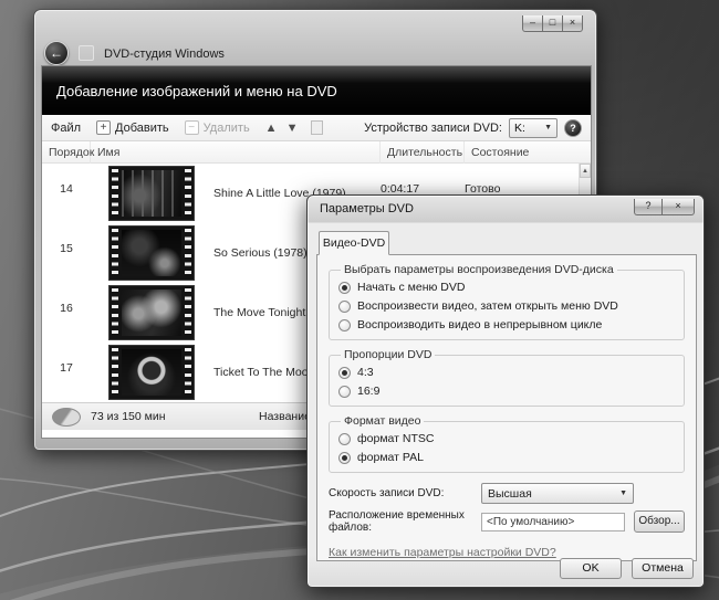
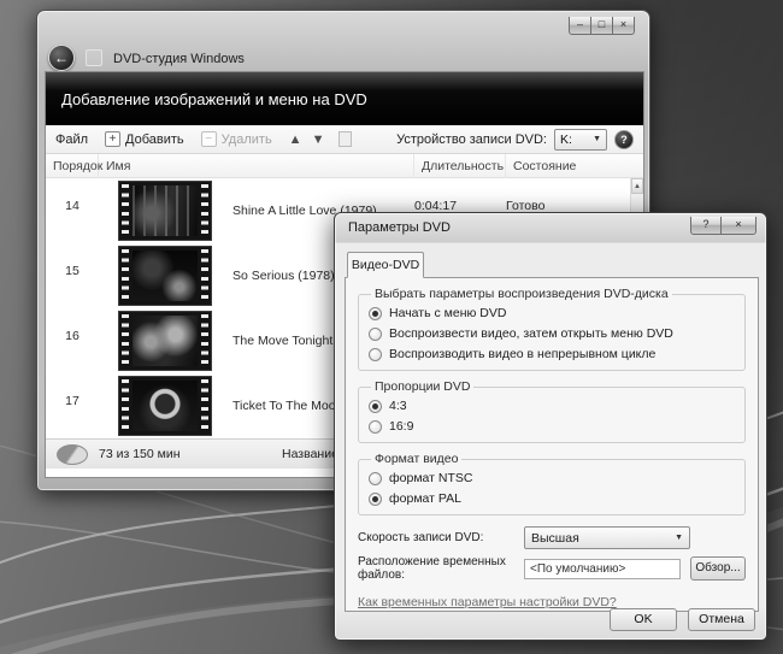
  –
  □
  ×
  ←
  DVD-студия Windows
  Добавление изображений и меню на DVD
  Файл
  +
  Добавить
  −
  Удалить
  ▲
  ▼
  Устройство записи DVD:
  K:
  ?
  Порядок
  Имя
  Длительность
  Состояние
  14
  Shine A Little Love (1979)
  0:04:17
  Готово
  15
  So Serious (1978)
  16
  The Move Tonight
  17
  Ticket To The Moo
  73 из 150 мин
  Названи
  Параметры DVD
  ?
  ×
  Видео-DVD
  Выбрать параметры воспроизведения DVD-диска
  Начать с меню DVD
  Воспроизвести видео, затем открыть меню DVD
  Воспроизводить видео в непрерывном цикле
  Пропорции DVD
  4:3
  16:9
  Формат видео
  формат NTSC
  формат PAL
  Скорость записи DVD:
  Высшая
  Расположение временных файлов:
  <По умолчанию>
  Обзор...
- Как изменить параметры настройки DVD?
+ Как временных параметры настройки DVD?
  OK
  Отмена
